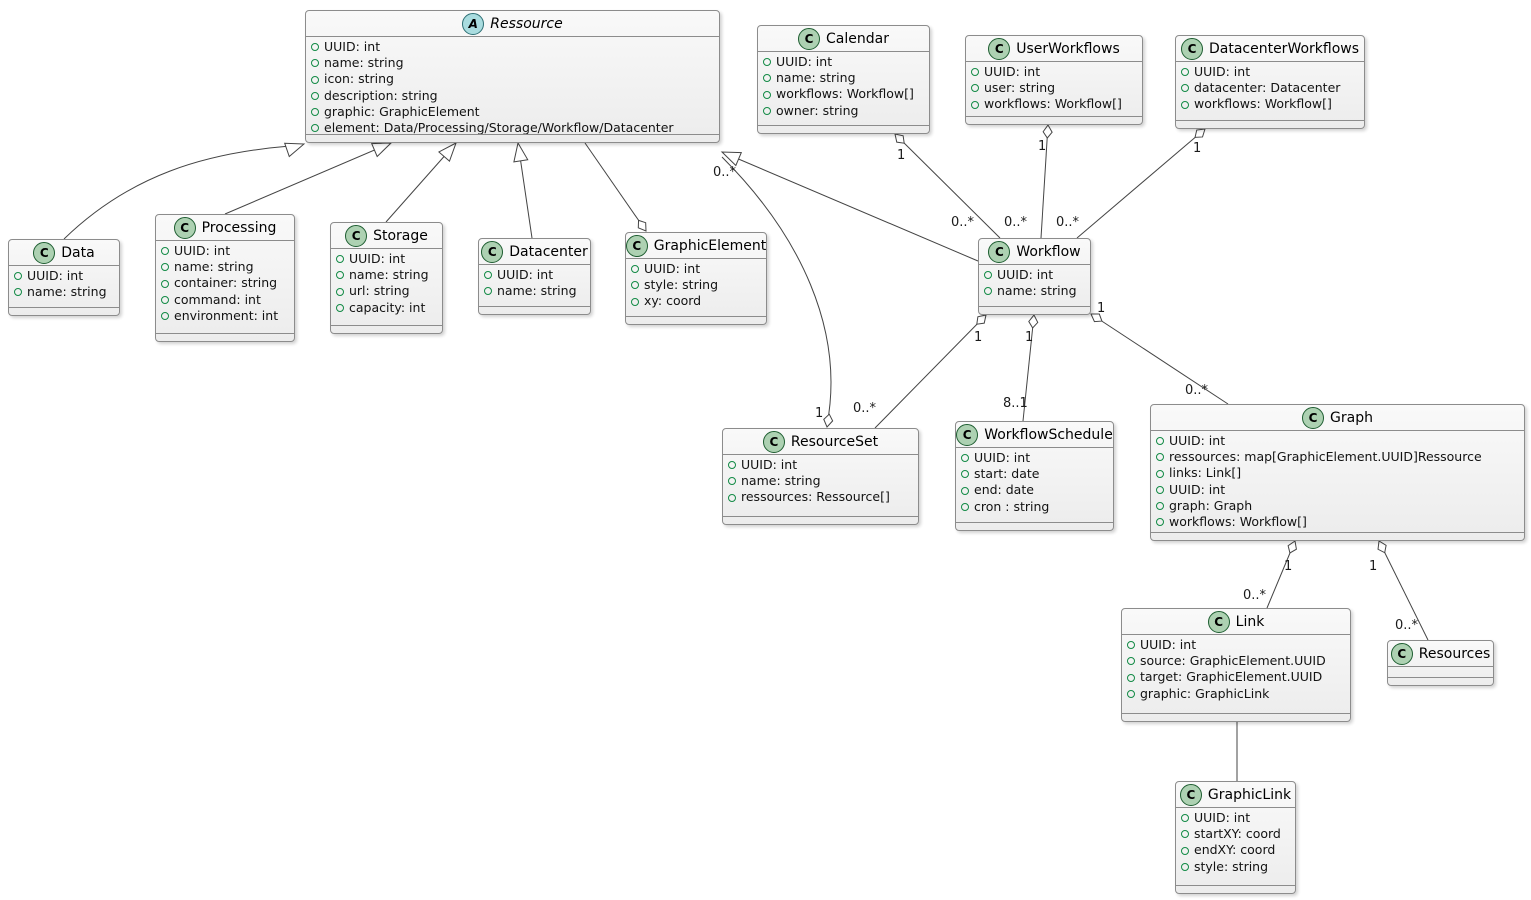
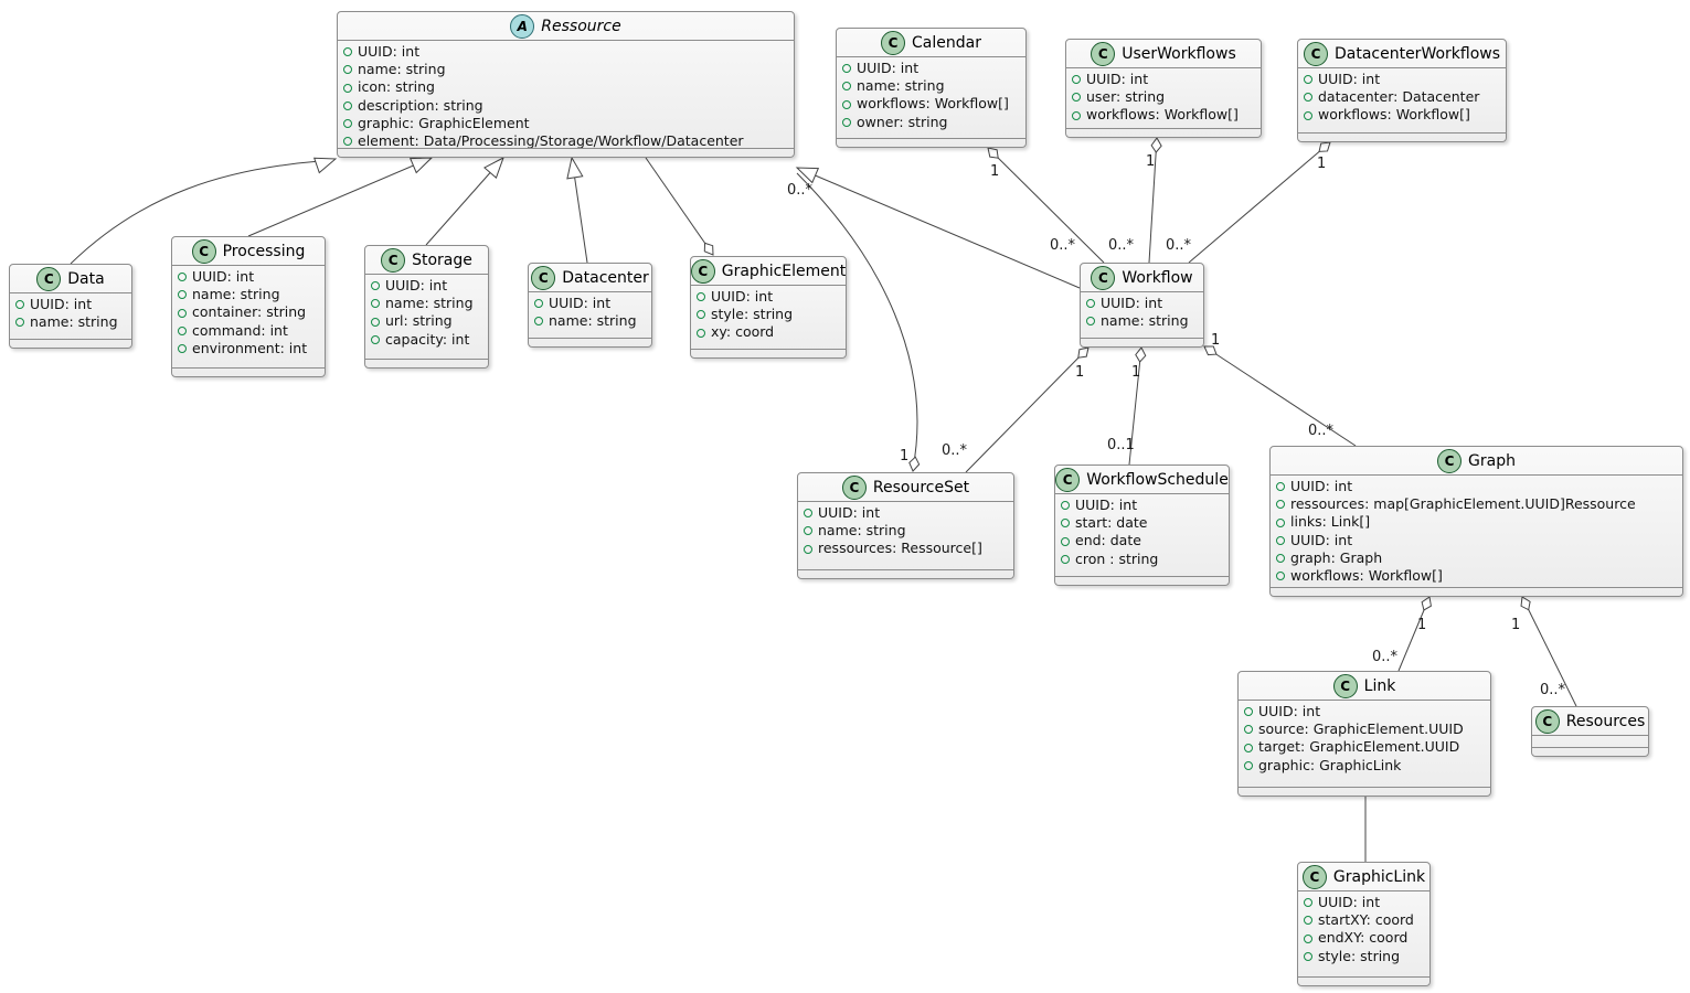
  1
  0..*
  1
  0..*
  1
  0..*
  0..*
  1
  1
  0..*
  1
- 8..1
+ 0..1
  1
  0..*
  1
  0..*
  1
  0..*
  A
  Ressource
  UUID: int
  name: string
  icon: string
  description: string
  graphic: GraphicElement
  element: Data/Processing/Storage/Workflow/Datacenter
  C
  Calendar
  UUID: int
  name: string
  workflows: Workflow[]
  owner: string
  C
  UserWorkflows
  UUID: int
  user: string
  workflows: Workflow[]
  C
  DatacenterWorkflows
  UUID: int
  datacenter: Datacenter
  workflows: Workflow[]
  C
  Data
  UUID: int
  name: string
  C
  Processing
  UUID: int
  name: string
  container: string
  command: int
  environment: int
  C
  Storage
  UUID: int
  name: string
  url: string
  capacity: int
  C
  Datacenter
  UUID: int
  name: string
  C
  GraphicElement
  UUID: int
  style: string
  xy: coord
  C
  Workflow
  UUID: int
  name: string
  C
  ResourceSet
  UUID: int
  name: string
  ressources: Ressource[]
  C
  WorkflowSchedule
  UUID: int
  start: date
  end: date
  cron : string
  C
  Graph
  UUID: int
  ressources: map[GraphicElement.UUID]Ressource
  links: Link[]
  UUID: int
  graph: Graph
  workflows: Workflow[]
  C
  Link
  UUID: int
  source: GraphicElement.UUID
  target: GraphicElement.UUID
  graphic: GraphicLink
  C
  Resources
  C
  GraphicLink
  UUID: int
  startXY: coord
  endXY: coord
  style: string
